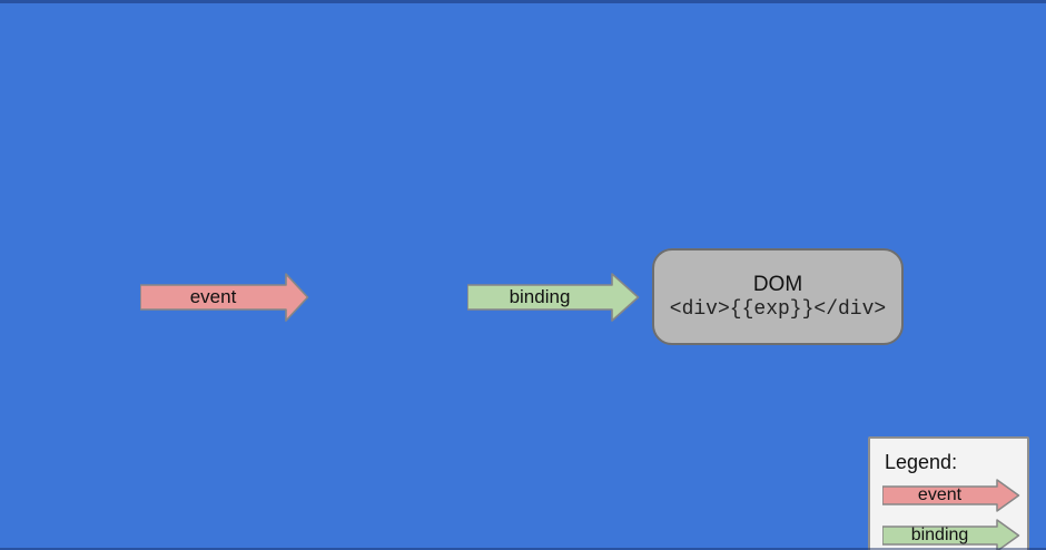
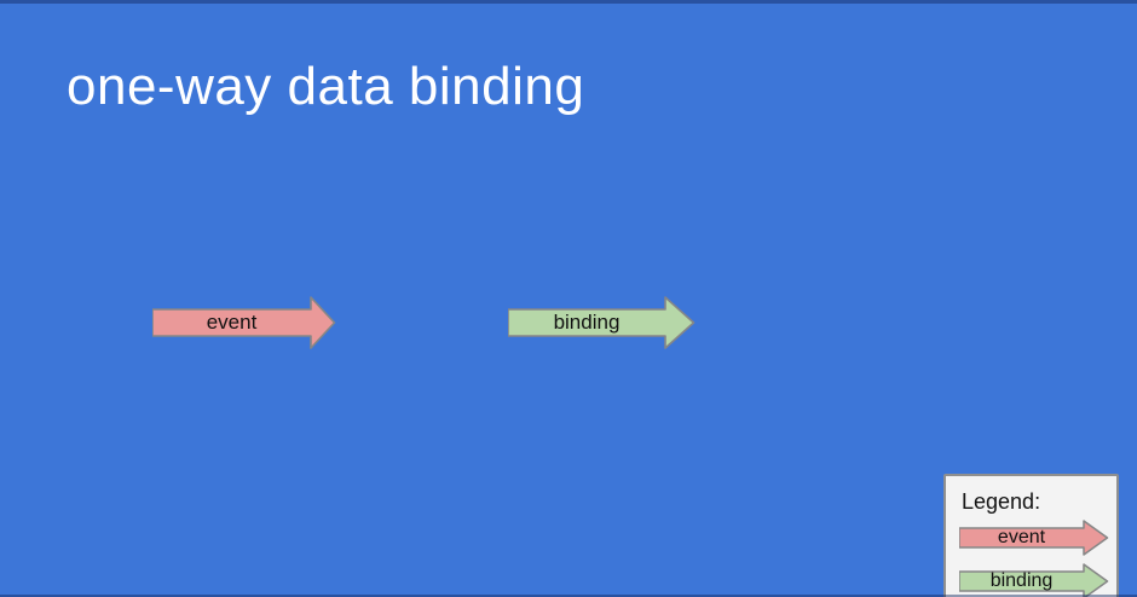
+ one-way data binding
  event
  binding
- DOM
- <div>{{exp}}</div>
  Legend:
  event
  binding
